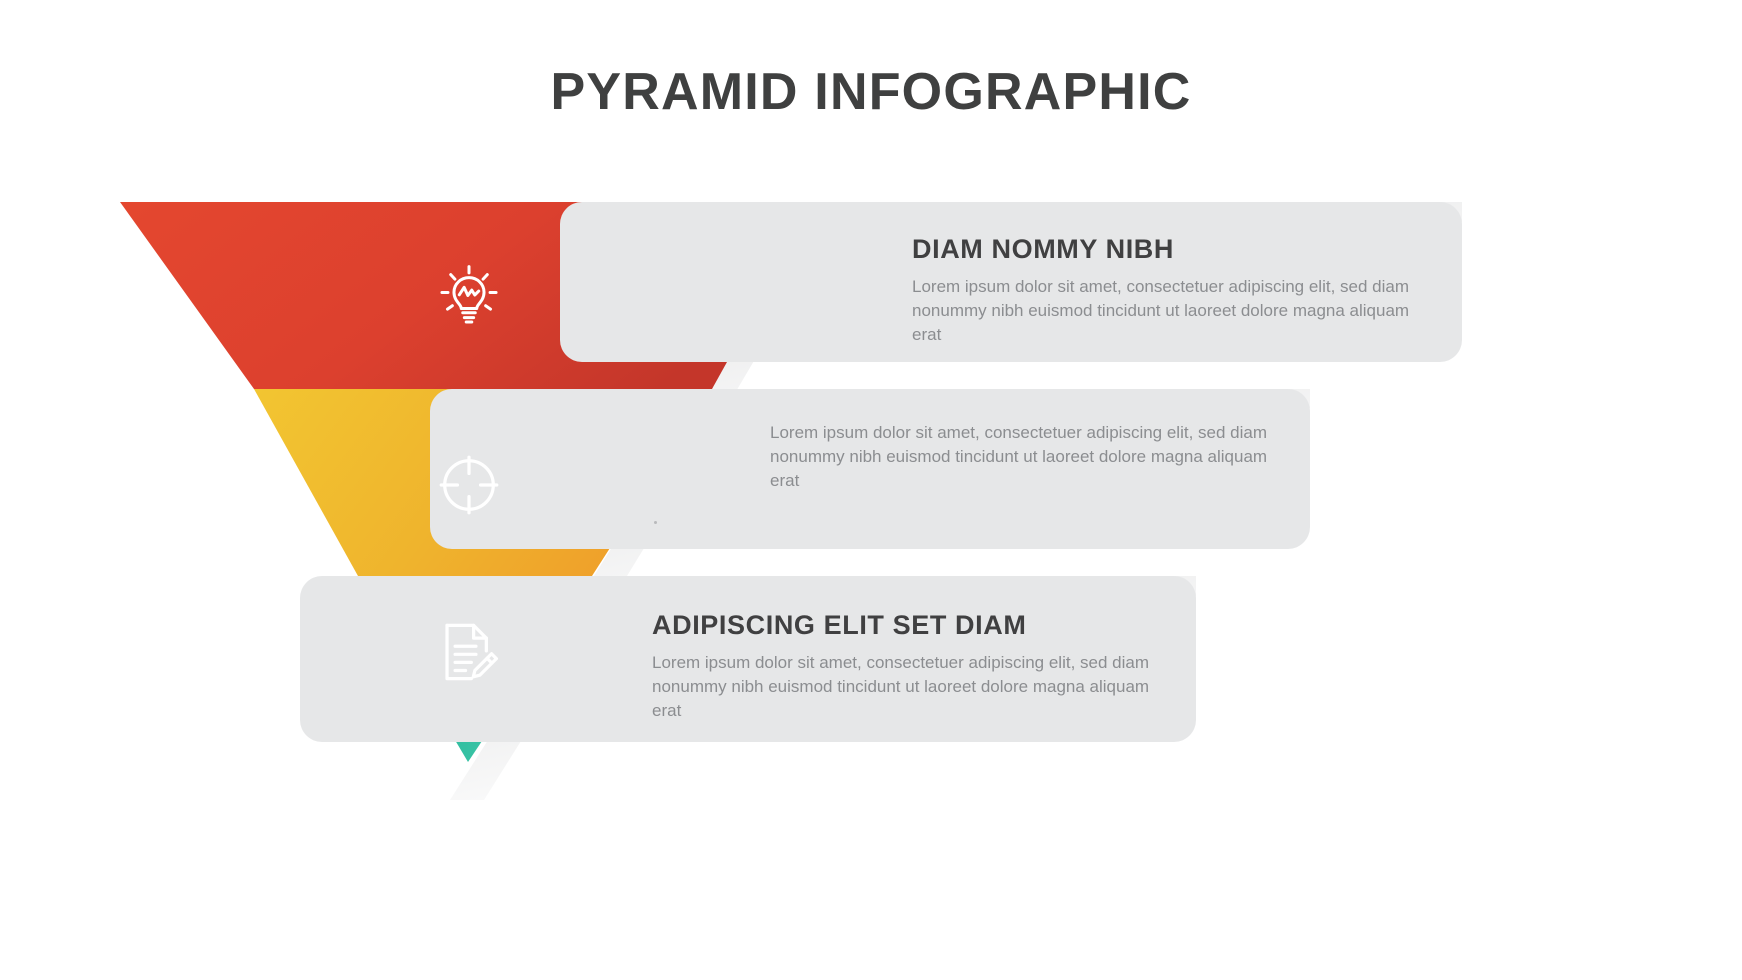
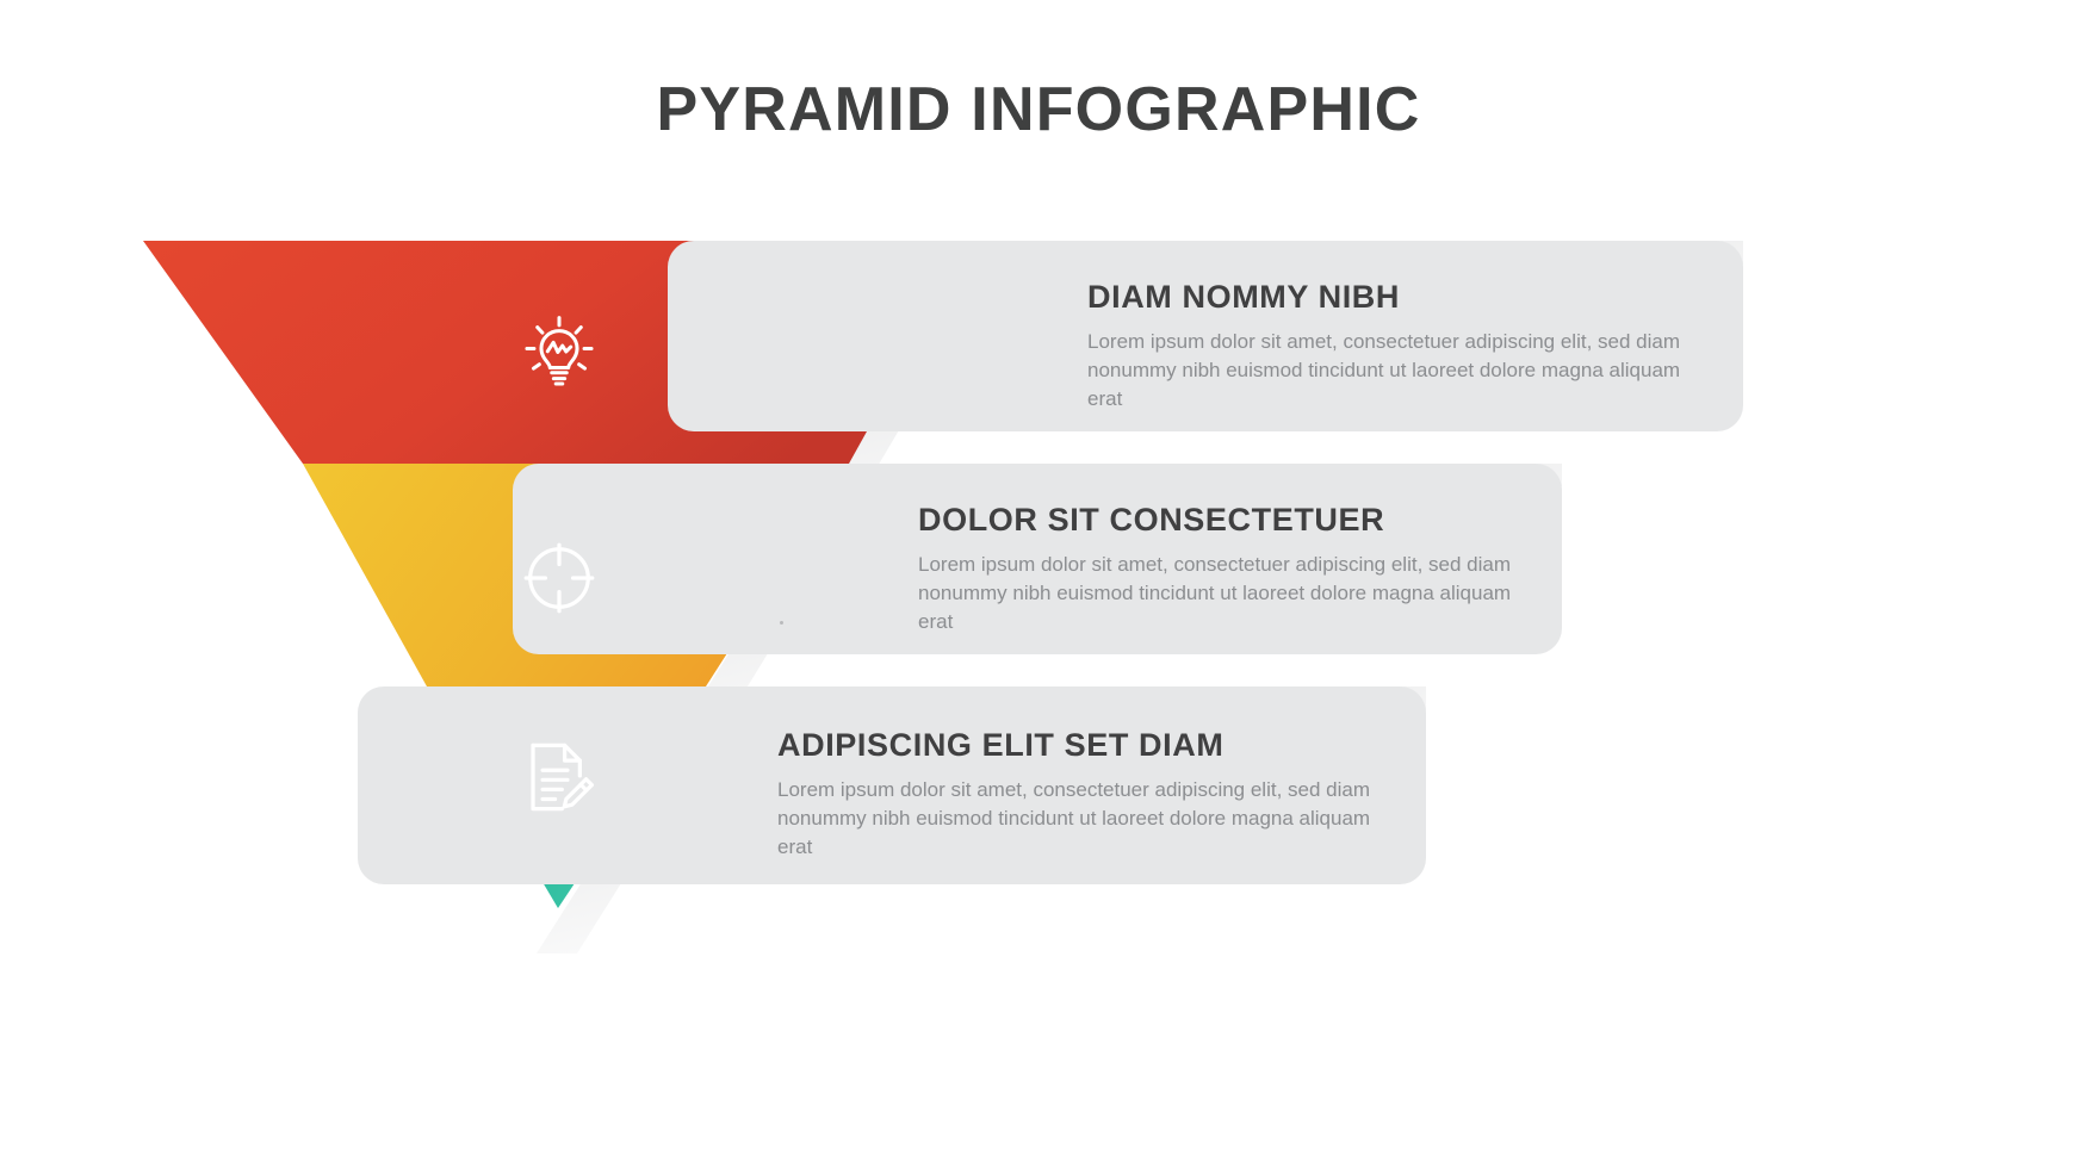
  PYRAMID INFOGRAPHIC
  DIAM NOMMY NIBH
  Lorem ipsum dolor sit amet, consectetuer adipiscing elit, sed diam nonummy nibh euismod tincidunt ut laoreet dolore magna aliquam erat
+ DOLOR SIT CONSECTETUER
  Lorem ipsum dolor sit amet, consectetuer adipiscing elit, sed diam nonummy nibh euismod tincidunt ut laoreet dolore magna aliquam erat
  ADIPISCING ELIT SET DIAM
  Lorem ipsum dolor sit amet, consectetuer adipiscing elit, sed diam nonummy nibh euismod tincidunt ut laoreet dolore magna aliquam erat
